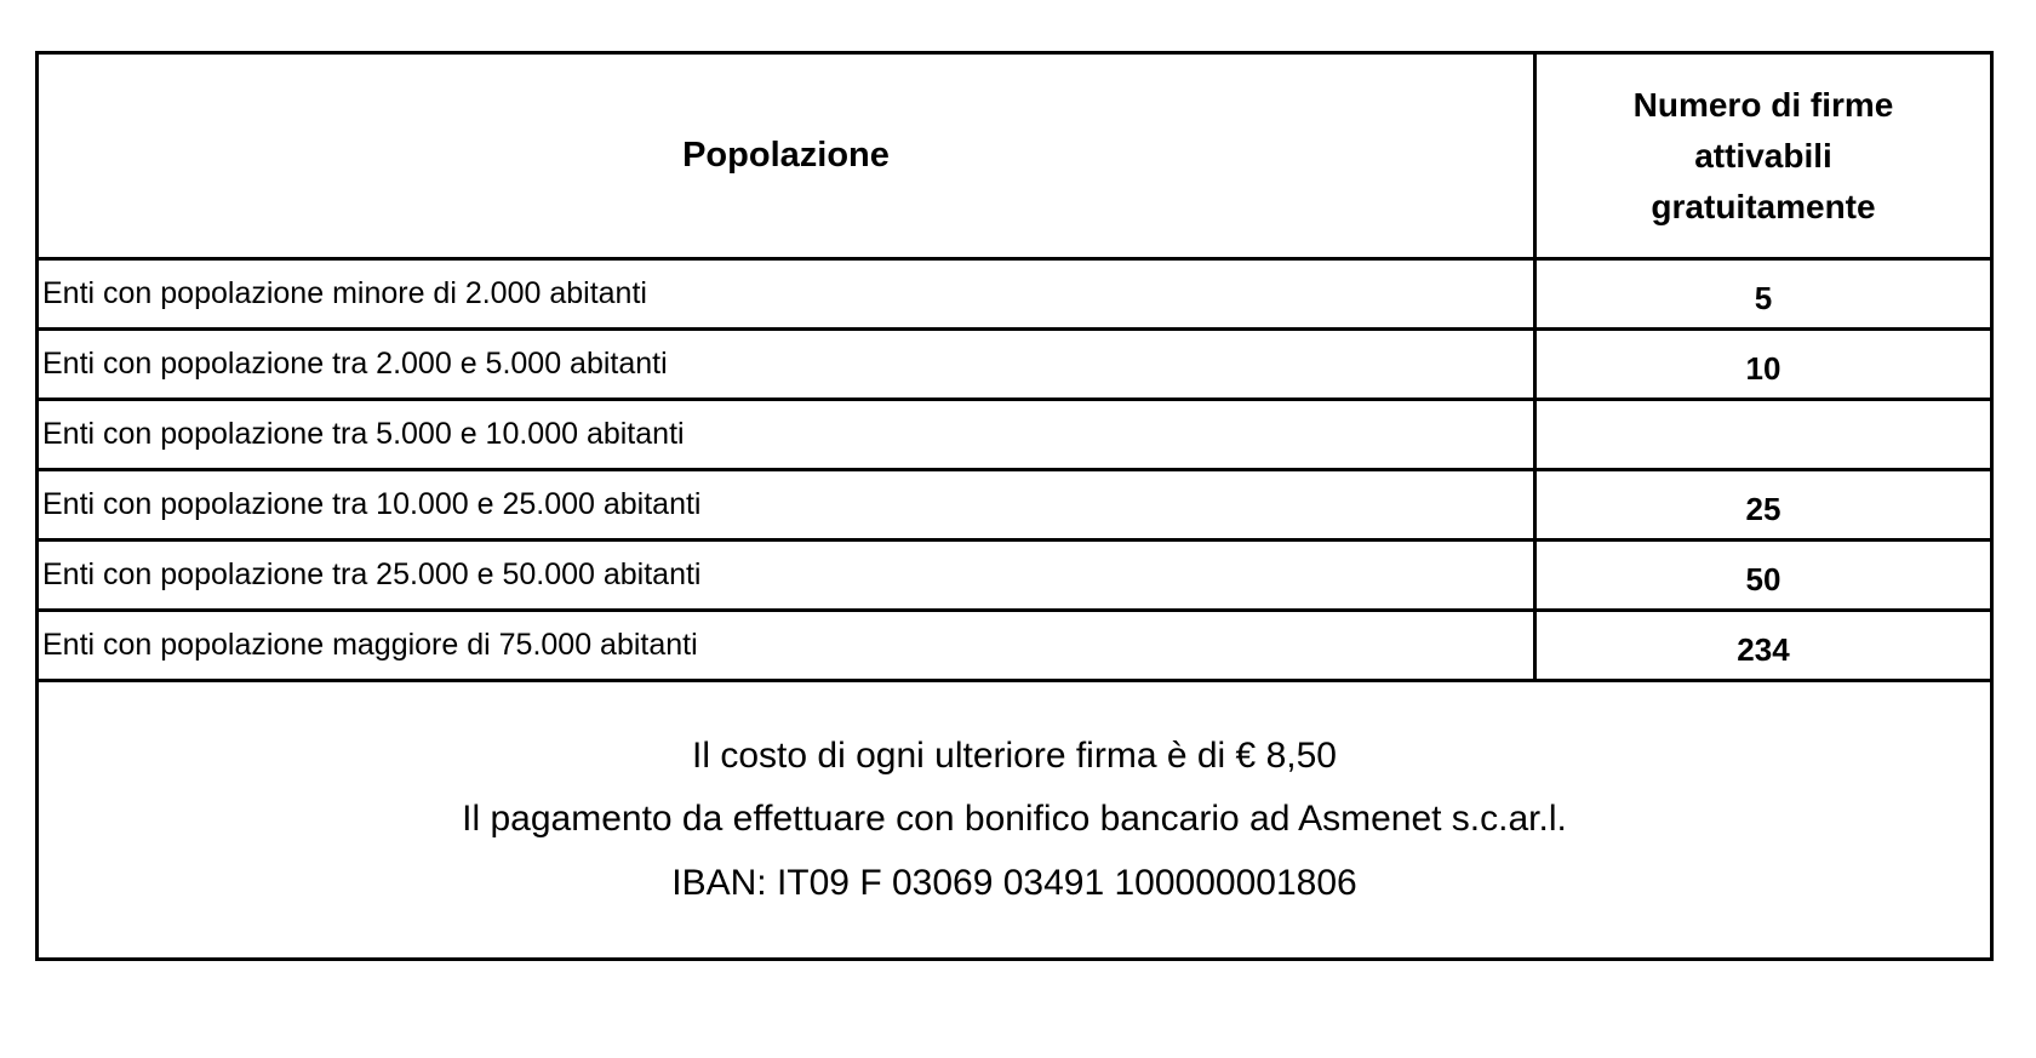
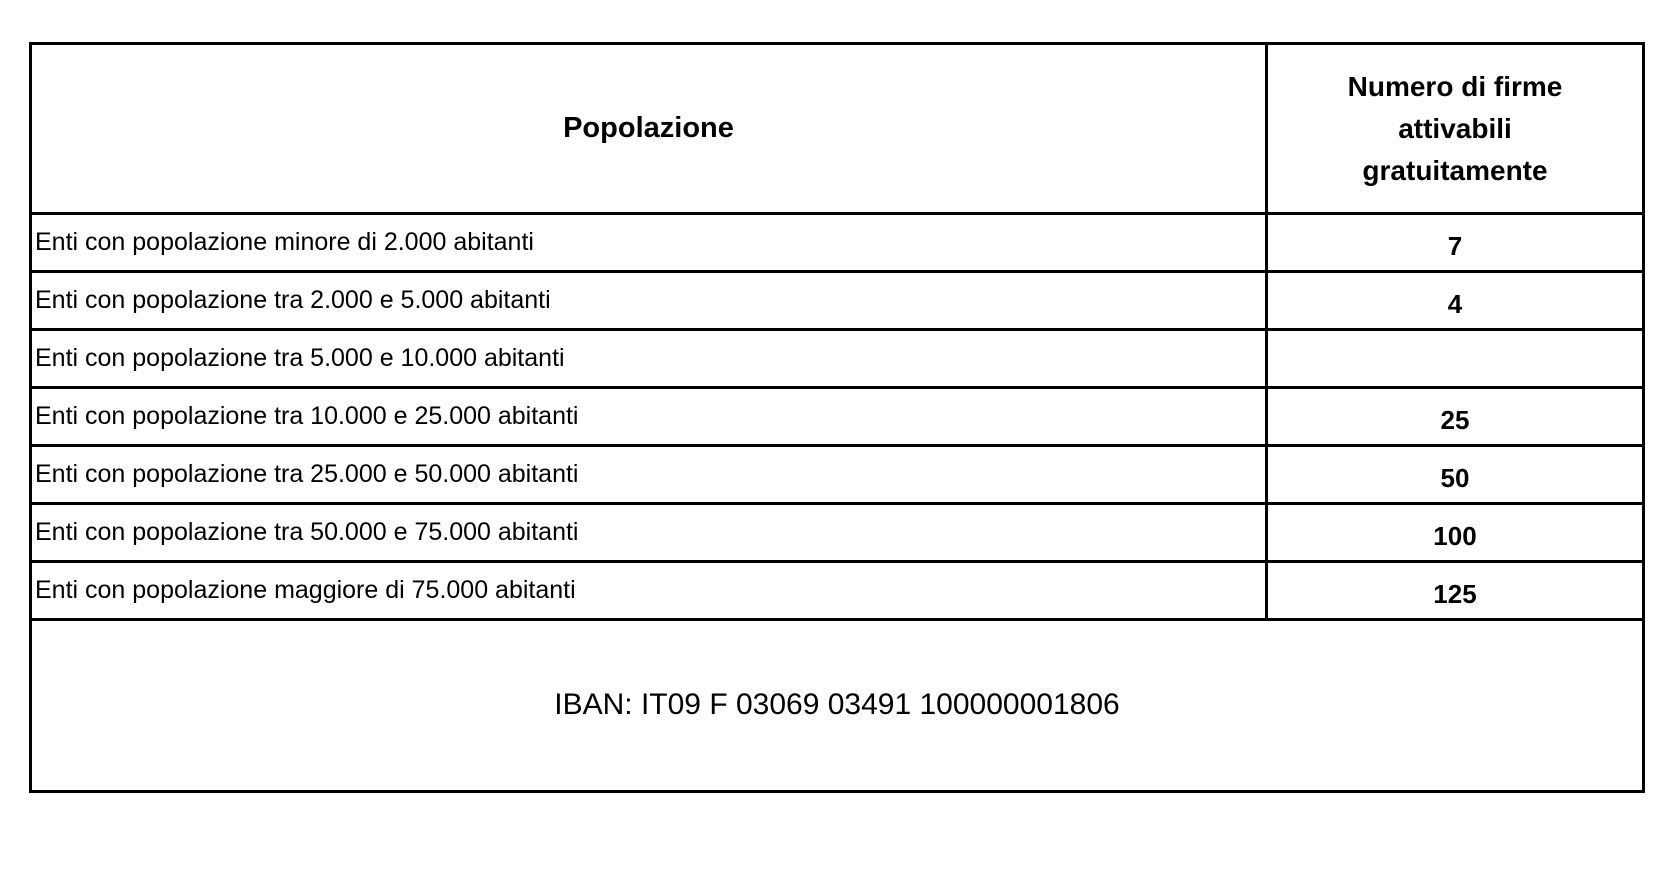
  Popolazione
  Numero di firme attivabili gratuitamente
  Enti con popolazione minore di 2.000 abitanti
- 5
+ 7
  Enti con popolazione tra 2.000 e 5.000 abitanti
- 10
+ 4
  Enti con popolazione tra 5.000 e 10.000 abitanti
  Enti con popolazione tra 10.000 e 25.000 abitanti
  25
  Enti con popolazione tra 25.000 e 50.000 abitanti
  50
+ Enti con popolazione tra 50.000 e 75.000 abitanti
+ 100
  Enti con popolazione maggiore di 75.000 abitanti
- 234
+ 125
- Il costo di ogni ulteriore firma è di € 8,50
- Il pagamento da effettuare con bonifico bancario ad Asmenet s.c.ar.l.
  IBAN: IT09 F 03069 03491 100000001806
